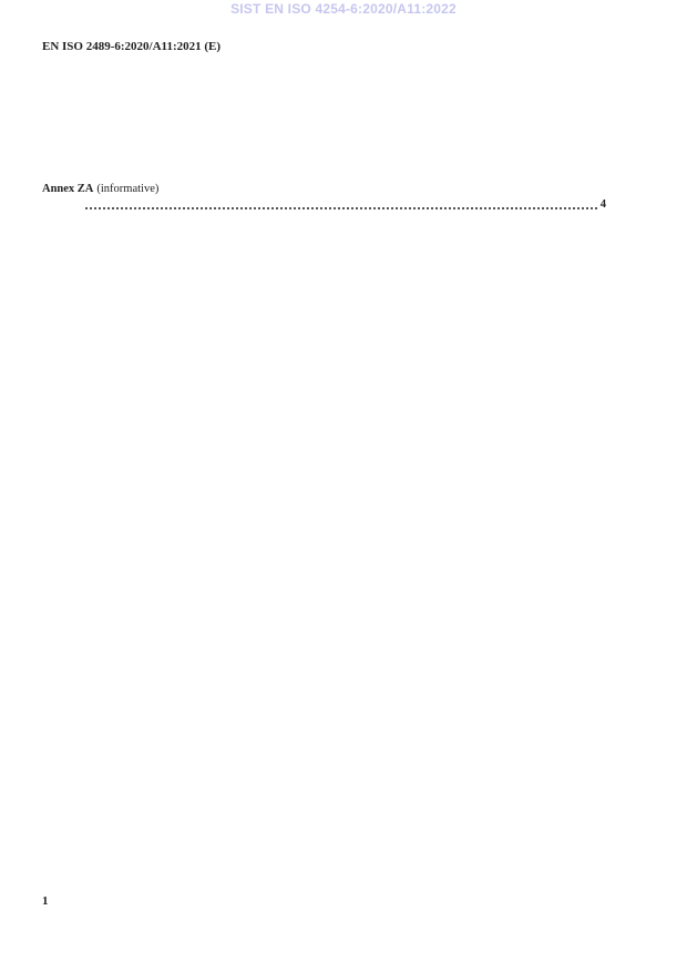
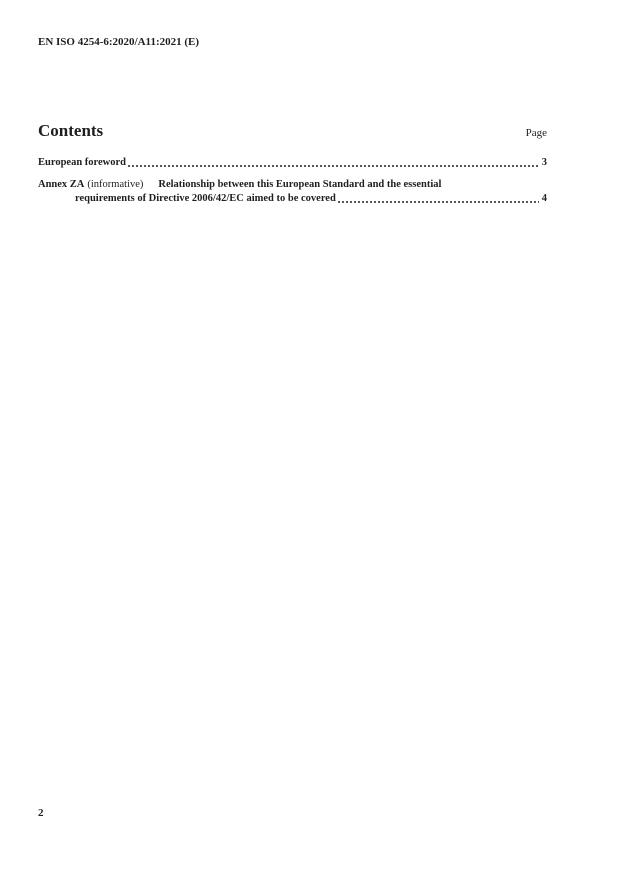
- SIST EN ISO 4254-6:2020/A11:2022
- EN ISO 2489-6:2020/A11:2021 (E)
+ EN ISO 4254-6:2020/A11:2021 (E)
+ Contents
+ Page
+ European foreword
+ 3
  Annex ZA
  (informative)
+ Relationship between this European Standard and the essential
+ requirements of Directive 2006/42/EC aimed to be covered
  4
- 1
+ 2
